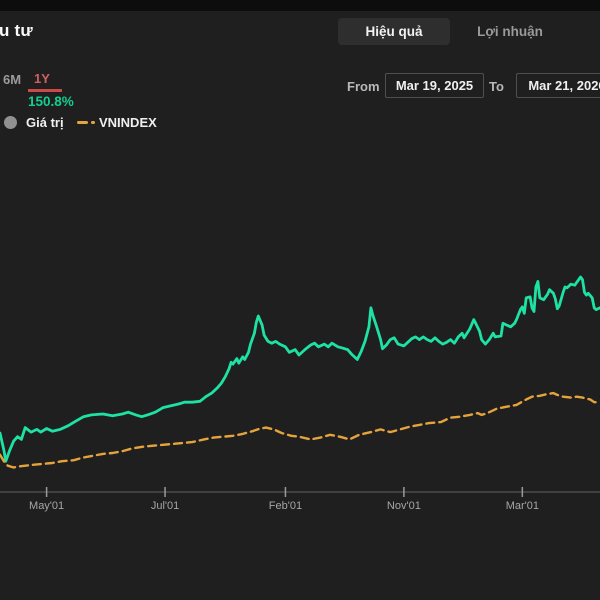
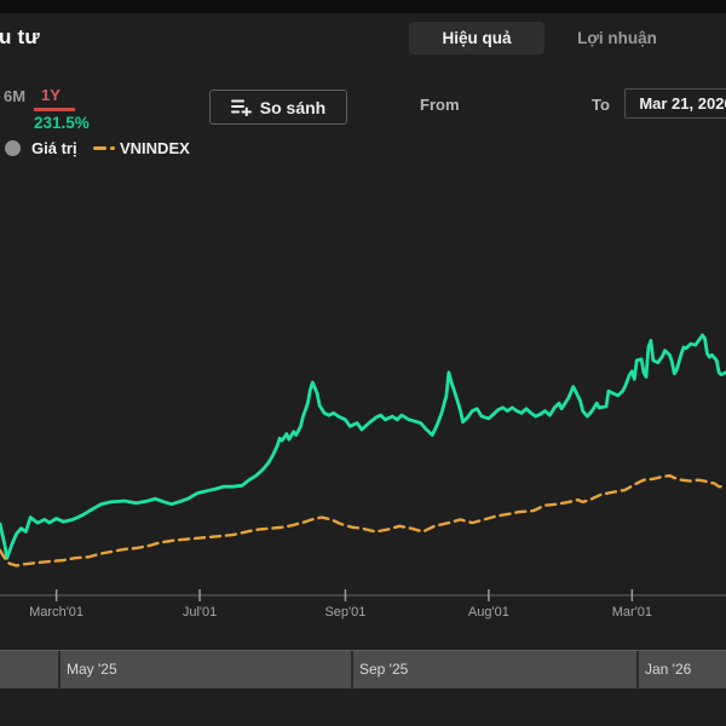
  u tư
  Hiệu quả
  Lợi nhuận
  6M
  1Y
- 150.8%
+ 231.5%
+ So sánh
  From
- Mar 19, 2025
  To
  Mar 21, 202
  Giá trị
  VNINDEX
- May'01
+ March'01
  Jul'01
- Feb'01
+ Sep'01
- Nov'01
+ Aug'01
  Mar'01
+ May '25
+ Sep '25
+ Jan '26
